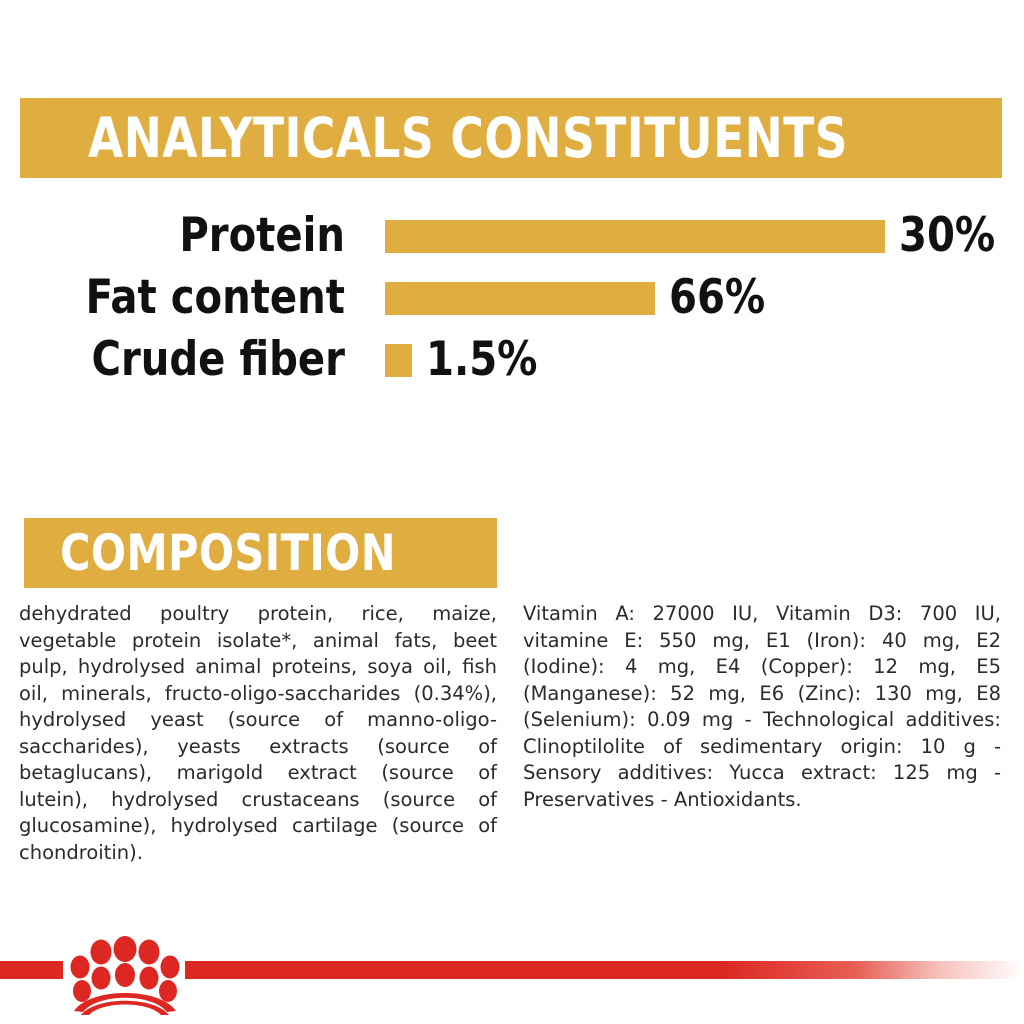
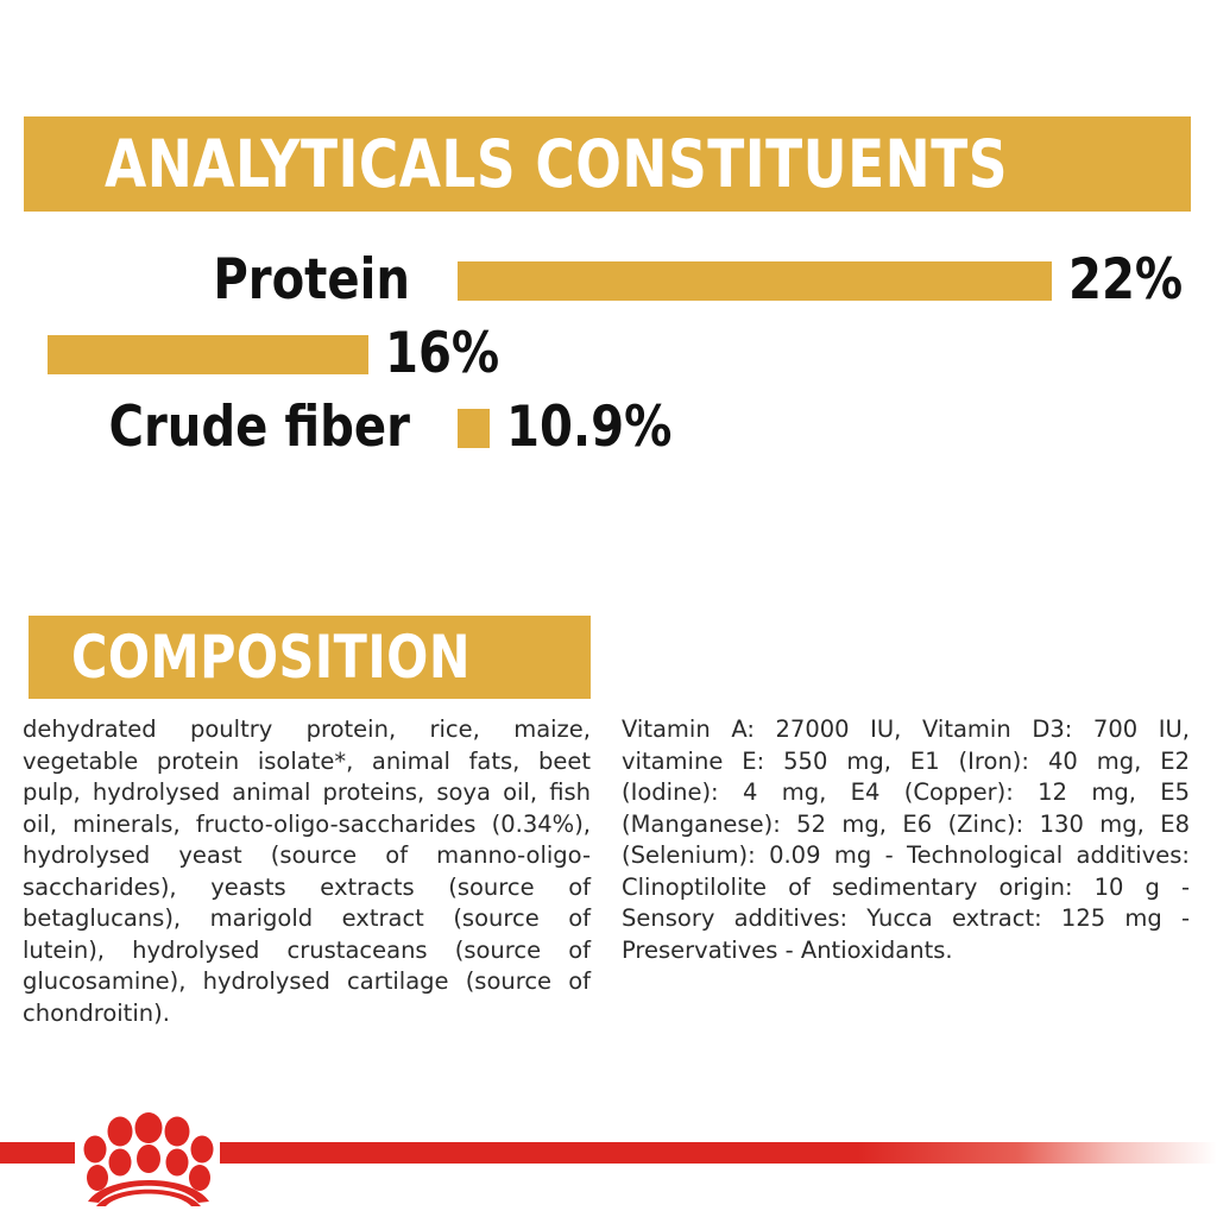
  ANALYTICALS CONSTITUENTS
  Protein
- 30%
+ 22%
- Fat content
- 66%
+ 16%
  Crude fiber
- 1.5%
+ 10.9%
  COMPOSITION
  dehydrated poultry protein, rice, maize, vegetable protein isolate*, animal fats, beet pulp, hydrolysed animal proteins, soya oil, fish oil, minerals, fructo-oligo-saccharides (0.34%), hydrolysed yeast (source of manno-oligo-saccharides), yeasts extracts (source of betaglucans), marigold extract (source of lutein), hydrolysed crustaceans (source of glucosamine), hydrolysed cartilage (source of chondroitin).
  Vitamin A: 27000 IU, Vitamin D3: 700 IU, vitamine E: 550 mg, E1 (Iron): 40 mg, E2 (Iodine): 4 mg, E4 (Copper): 12 mg, E5 (Manganese): 52 mg, E6 (Zinc): 130 mg, E8 (Selenium): 0.09 mg - Technological additives: Clinoptilolite of sedimentary origin: 10 g - Sensory additives: Yucca extract: 125 mg - Preservatives - Antioxidants.
